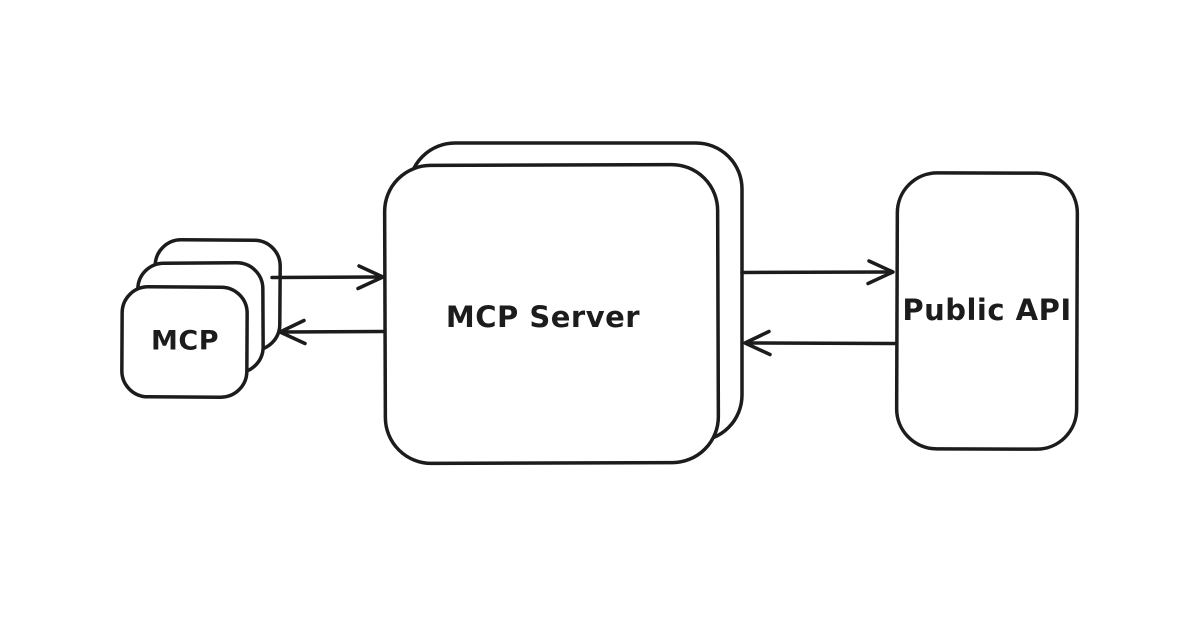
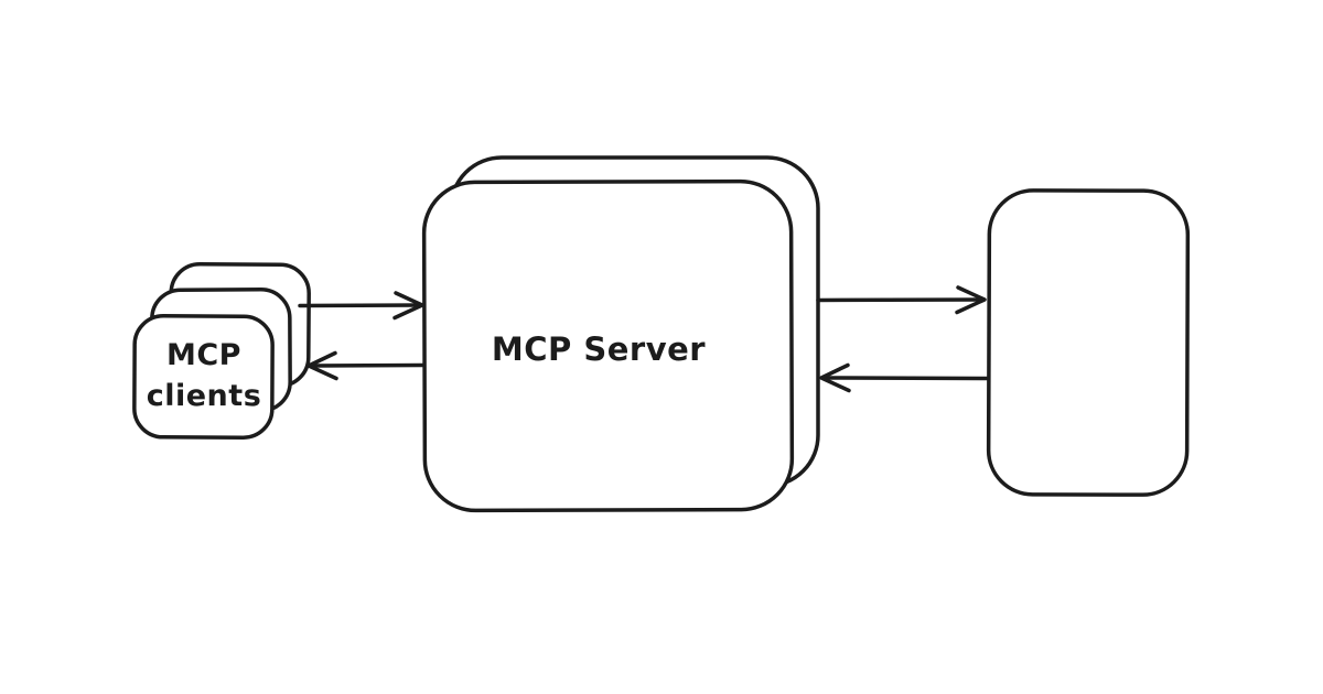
  MCP
+ clients
  MCP Server
- Public API
